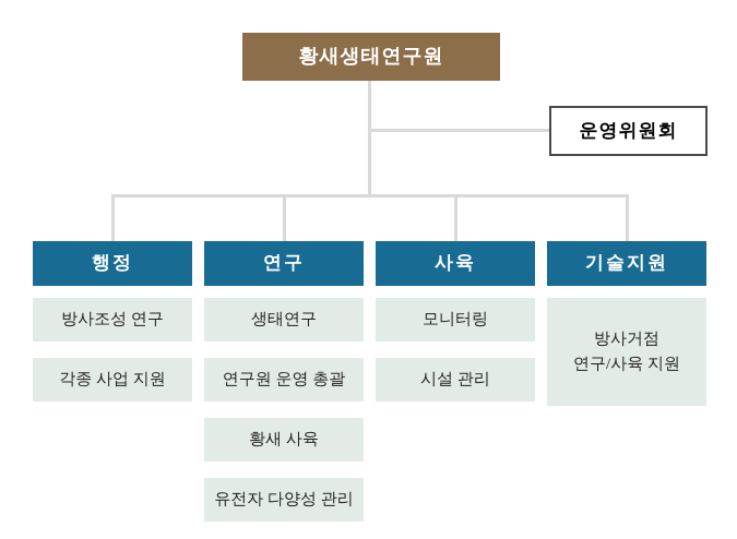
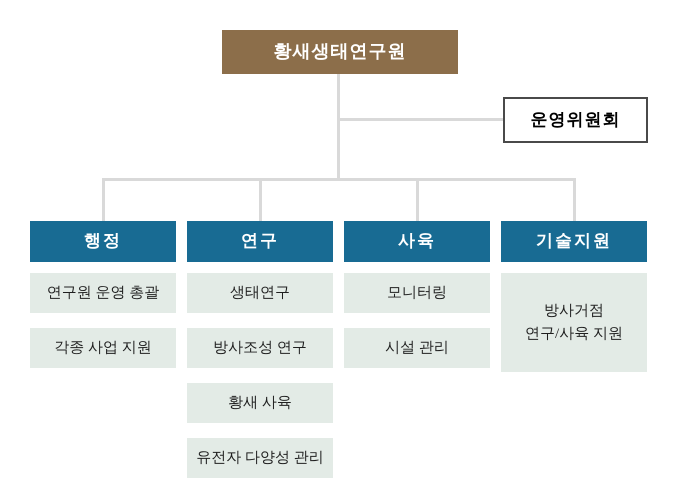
  황새생태연구원
  운영위원회
  행정
- 방사조성 연구
+ 연구원 운영 총괄
  각종 사업 지원
  연구
  생태연구
- 연구원 운영 총괄
+ 방사조성 연구
  황새 사육
  유전자 다양성 관리
  사육
  모니터링
  시설 관리
  기술지원
  방사거점
  연구/사육 지원
